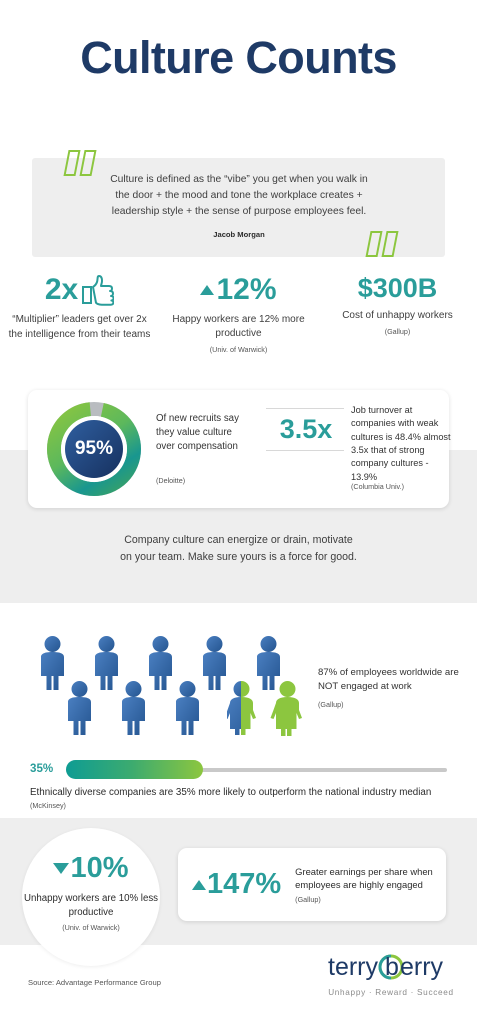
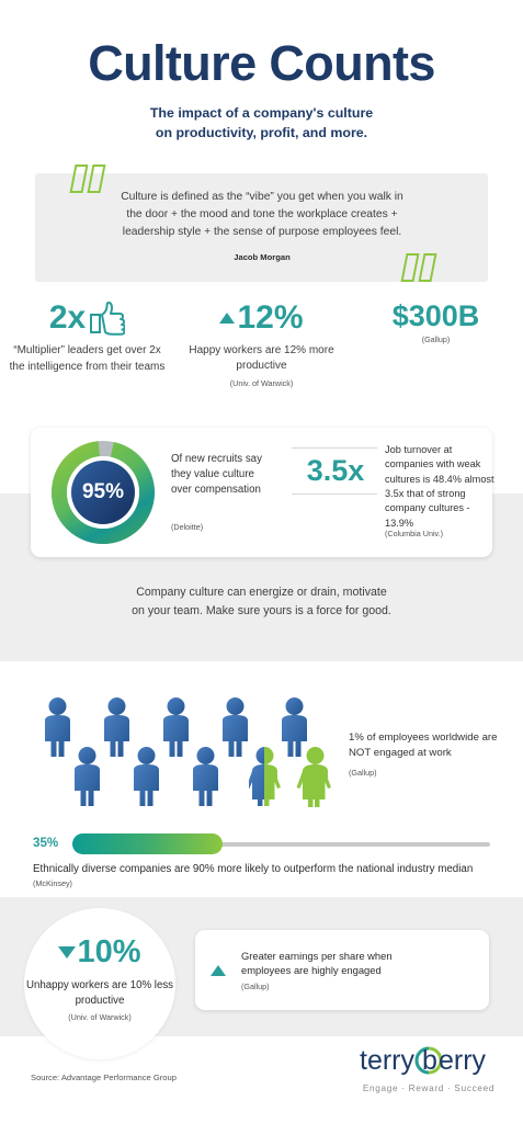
  Culture Counts
+ The impact of a company's culture
+ on productivity, profit, and more.
  Culture is defined as the “vibe” you get when you walk in the door + the mood and tone the workplace creates + leadership style + the sense of purpose employees feel.
  Jacob Morgan
  2x
  “Multiplier” leaders get over 2x the intelligence from their teams
  12%
  Happy workers are 12% more productive
  (Univ. of Warwick)
  $300B
- Cost of unhappy workers
  (Gallup)
  95%
  Of new recruits say they value culture over compensation
  (Deloitte)
  3.5x
  Job turnover at companies with weak cultures is 48.4% almost 3.5x that of strong company cultures - 13.9%
  (Columbia Univ.)
  Company culture can energize or drain, motivate
  on your team. Make sure yours is a force for good.
- 87% of employees worldwide are NOT engaged at work
+ 1% of employees worldwide are NOT engaged at work
  (Gallup)
  35%
- Ethnically diverse companies are 35% more likely to outperform the national industry median
+ Ethnically diverse companies are 90% more likely to outperform the national industry median
  (McKinsey)
  10%
  Unhappy workers are 10% less productive
  (Univ. of Warwick)
- 147%
  Greater earnings per share when employees are highly engaged
  (Gallup)
  Source: Advantage Performance Group
  terry
  b
  erry
- Unhappy · Reward · Succeed
+ Engage · Reward · Succeed
